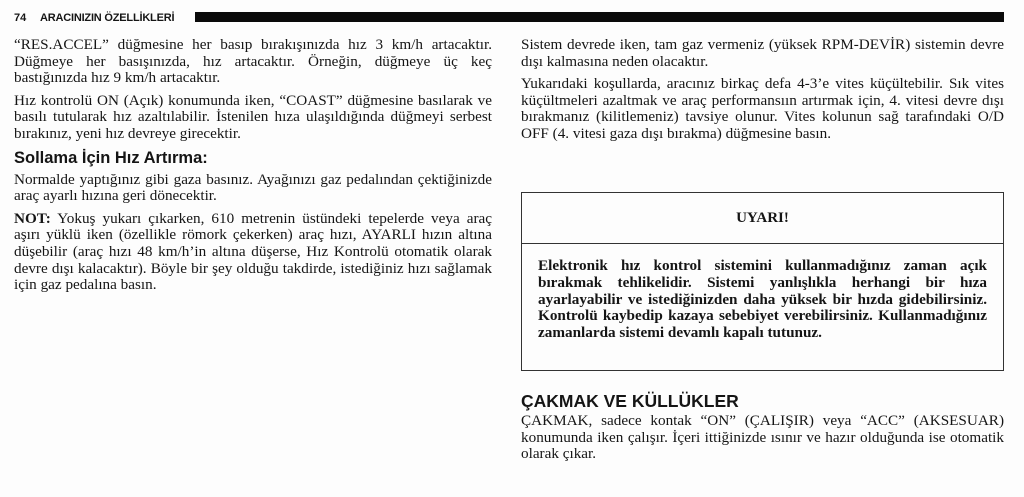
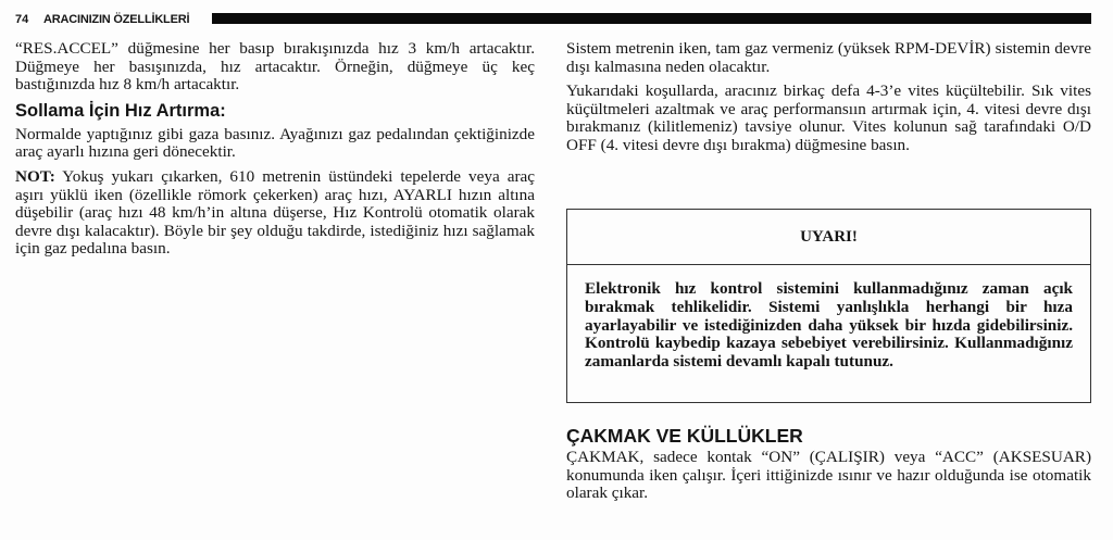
  74
  ARACINIZIN ÖZELLİKLERİ
- “RES.ACCEL” düğmesine her basıp bırakışınızda hız 3 km/h artacaktır. Düğmeye her basışınızda, hız artacaktır. Örneğin, düğmeye üç keç bastığınızda hız 9 km/h artacaktır.
+ “RES.ACCEL” düğmesine her basıp bırakışınızda hız 3 km/h artacaktır. Düğmeye her basışınızda, hız artacaktır. Örneğin, düğmeye üç keç bastığınızda hız 8 km/h artacaktır.
- Hız kontrolü ON (Açık) konumunda iken, “COAST” düğmesine basılarak ve basılı tutularak hız azaltılabilir. İstenilen hıza ulaşıldığında düğmeyi serbest bırakınız, yeni hız devreye girecektir.
  Sollama İçin Hız Artırma:
  Normalde yaptığınız gibi gaza basınız. Ayağınızı gaz pedalından çektiğinizde araç ayarlı hızına geri dönecektir.
  NOT: Yokuş yukarı çıkarken, 610 metrenin üstündeki tepelerde veya araç aşırı yüklü iken (özellikle römork çekerken) araç hızı, AYARLI hızın altına düşebilir (araç hızı 48 km/h’in altına düşerse, Hız Kontrolü otomatik olarak devre dışı kalacaktır). Böyle bir şey olduğu takdirde, istediğiniz hızı sağlamak için gaz pedalına basın.
- Sistem devrede iken, tam gaz vermeniz (yüksek RPM-DEVİR) sistemin devre dışı kalmasına neden olacaktır.
+ Sistem metrenin iken, tam gaz vermeniz (yüksek RPM-DEVİR) sistemin devre dışı kalmasına neden olacaktır.
- Yukarıdaki koşullarda, aracınız birkaç defa 4-3’e vites küçültebilir. Sık vites küçültmeleri azaltmak ve araç performansıın artırmak için, 4. vitesi devre dışı bırakmanız (kilitlemeniz) tavsiye olunur. Vites kolunun sağ tarafındaki O/D OFF (4. vitesi gaza dışı bırakma) düğmesine basın.
+ Yukarıdaki koşullarda, aracınız birkaç defa 4-3’e vites küçültebilir. Sık vites küçültmeleri azaltmak ve araç performansıın artırmak için, 4. vitesi devre dışı bırakmanız (kilitlemeniz) tavsiye olunur. Vites kolunun sağ tarafındaki O/D OFF (4. vitesi devre dışı bırakma) düğmesine basın.
  UYARI!
  Elektronik hız kontrol sistemini kullanmadığınız zaman açık bırakmak tehlikelidir. Sistemi yanlışlıkla herhangi bir hıza ayarlayabilir ve istediğinizden daha yüksek bir hızda gidebilirsiniz. Kontrolü kaybedip kazaya sebebiyet verebilirsiniz. Kullanmadığınız zamanlarda sistemi devamlı kapalı tutunuz.
  ÇAKMAK VE KÜLLÜKLER
  ÇAKMAK, sadece kontak “ON” (ÇALIŞIR) veya “ACC” (AKSESUAR) konumunda iken çalışır. İçeri ittiğinizde ısınır ve hazır olduğunda ise otomatik olarak çıkar.
